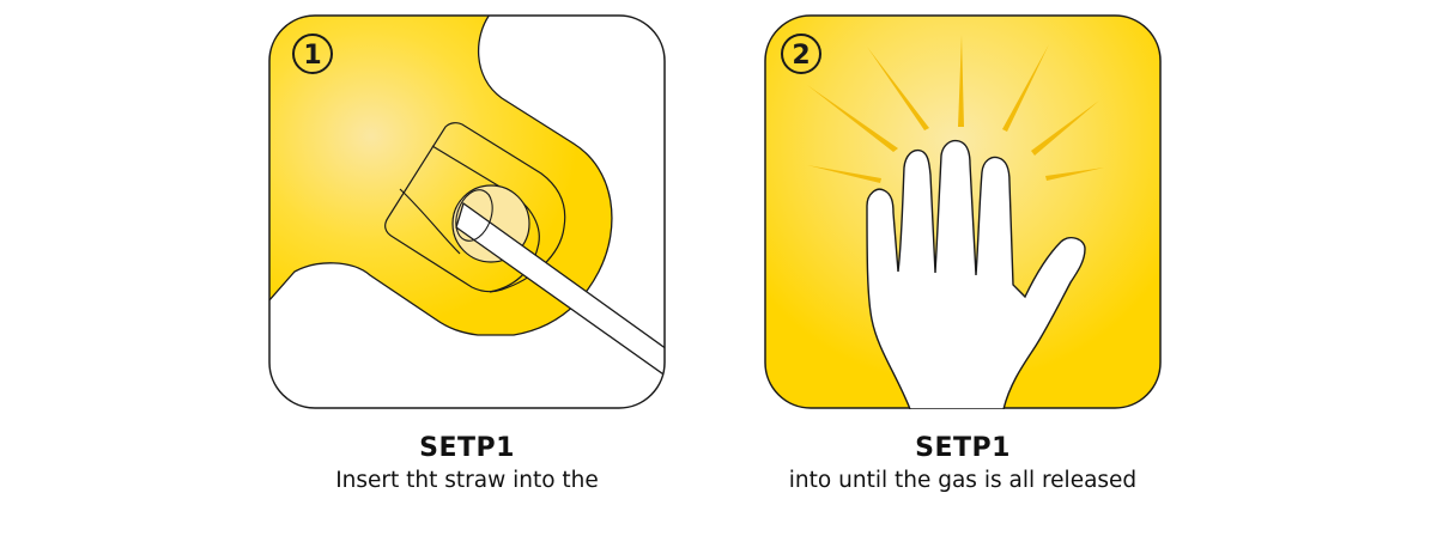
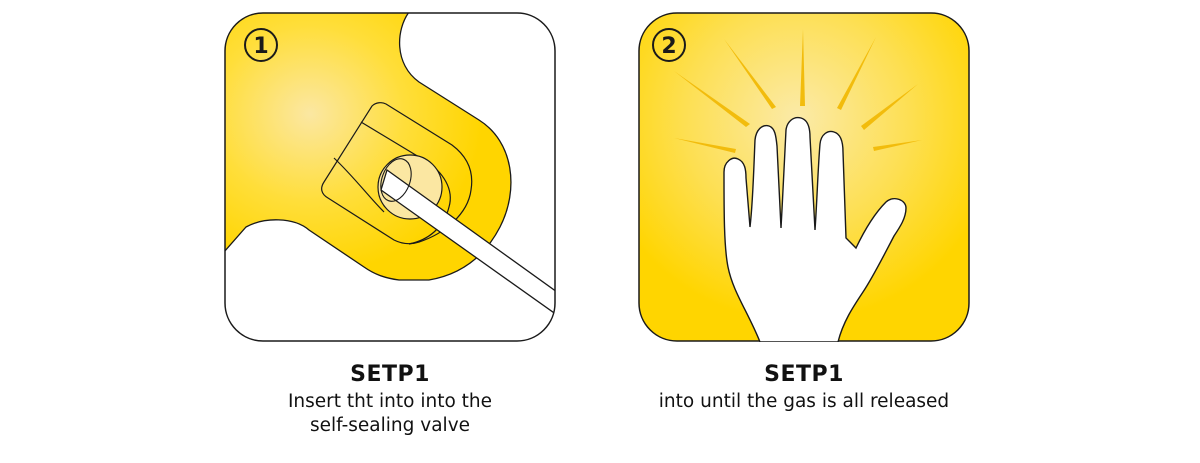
  1
  2
  SETP1
- Insert tht straw into the
+ Insert tht into into the
+ self-sealing valve
  SETP1
  into until the gas is all released
